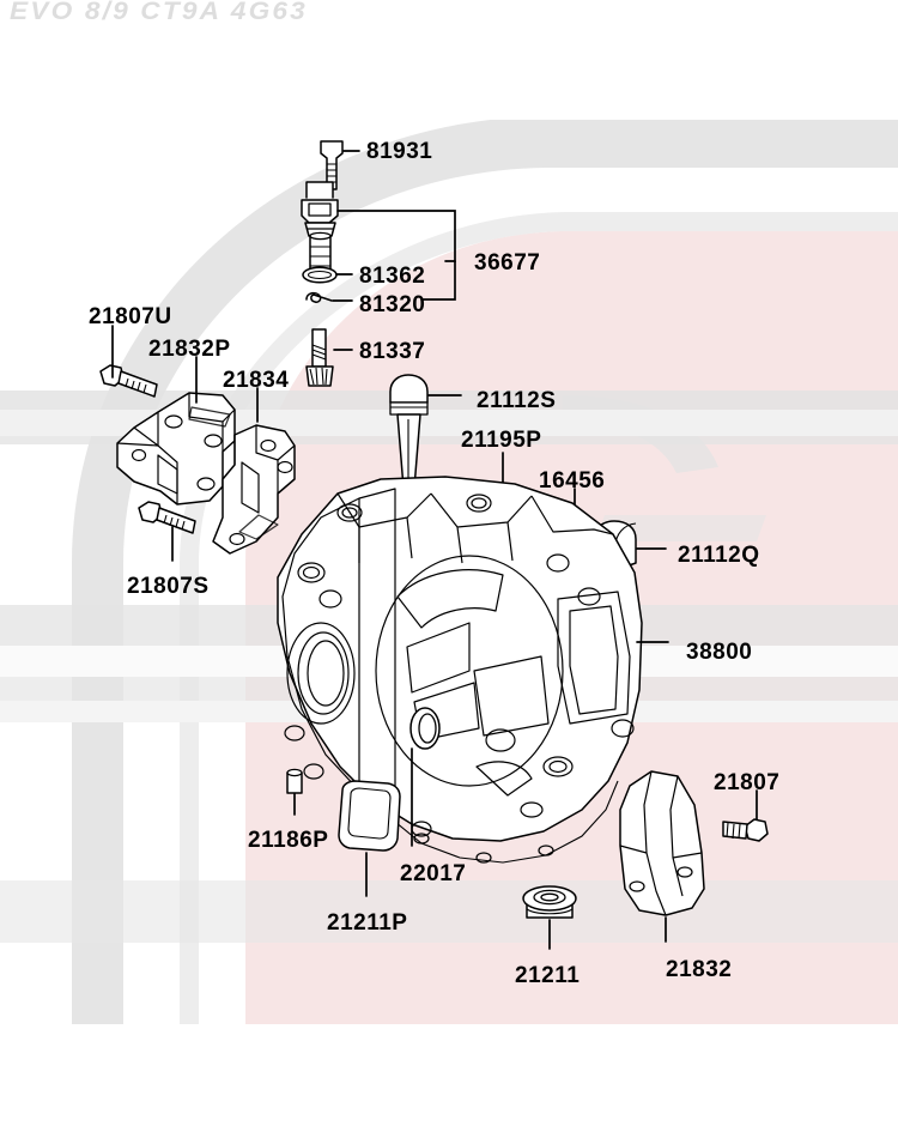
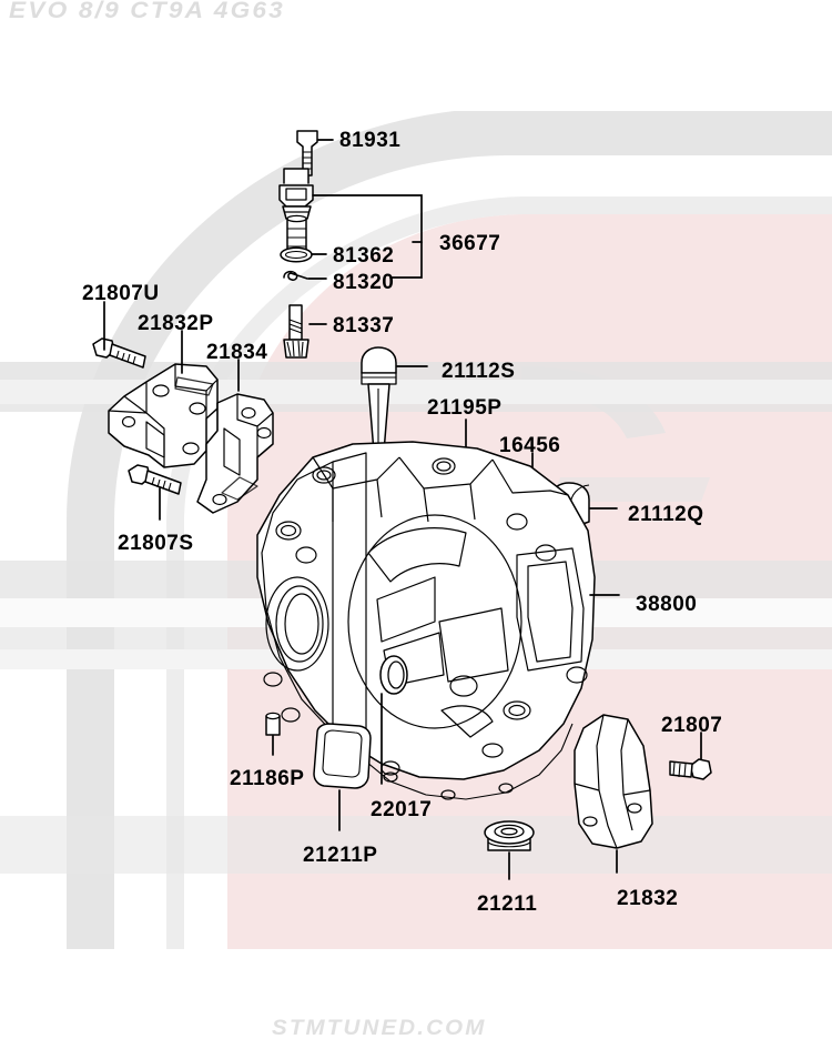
  EVO 8/9 CT9A 4G63
+ STMTUNED.COM
  81931
  36677
  81362
  81320
  81337
  21807U
  21832P
  21834
  21807S
  21112S
  21195P
  16456
  21112Q
  38800
  21186P
  22017
  21211P
  21211
  21832
  21807
